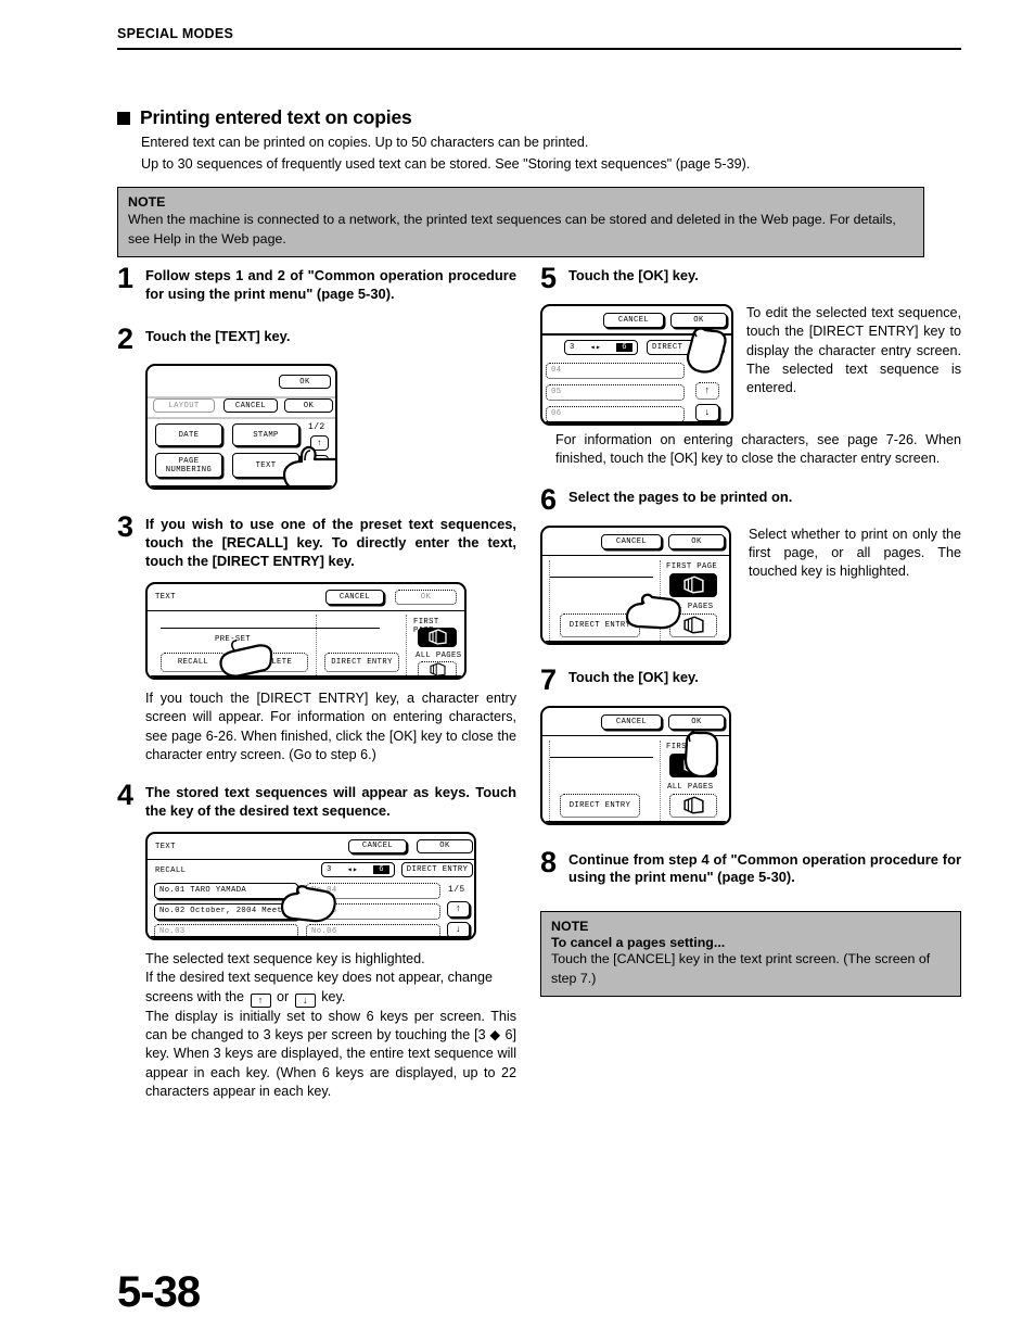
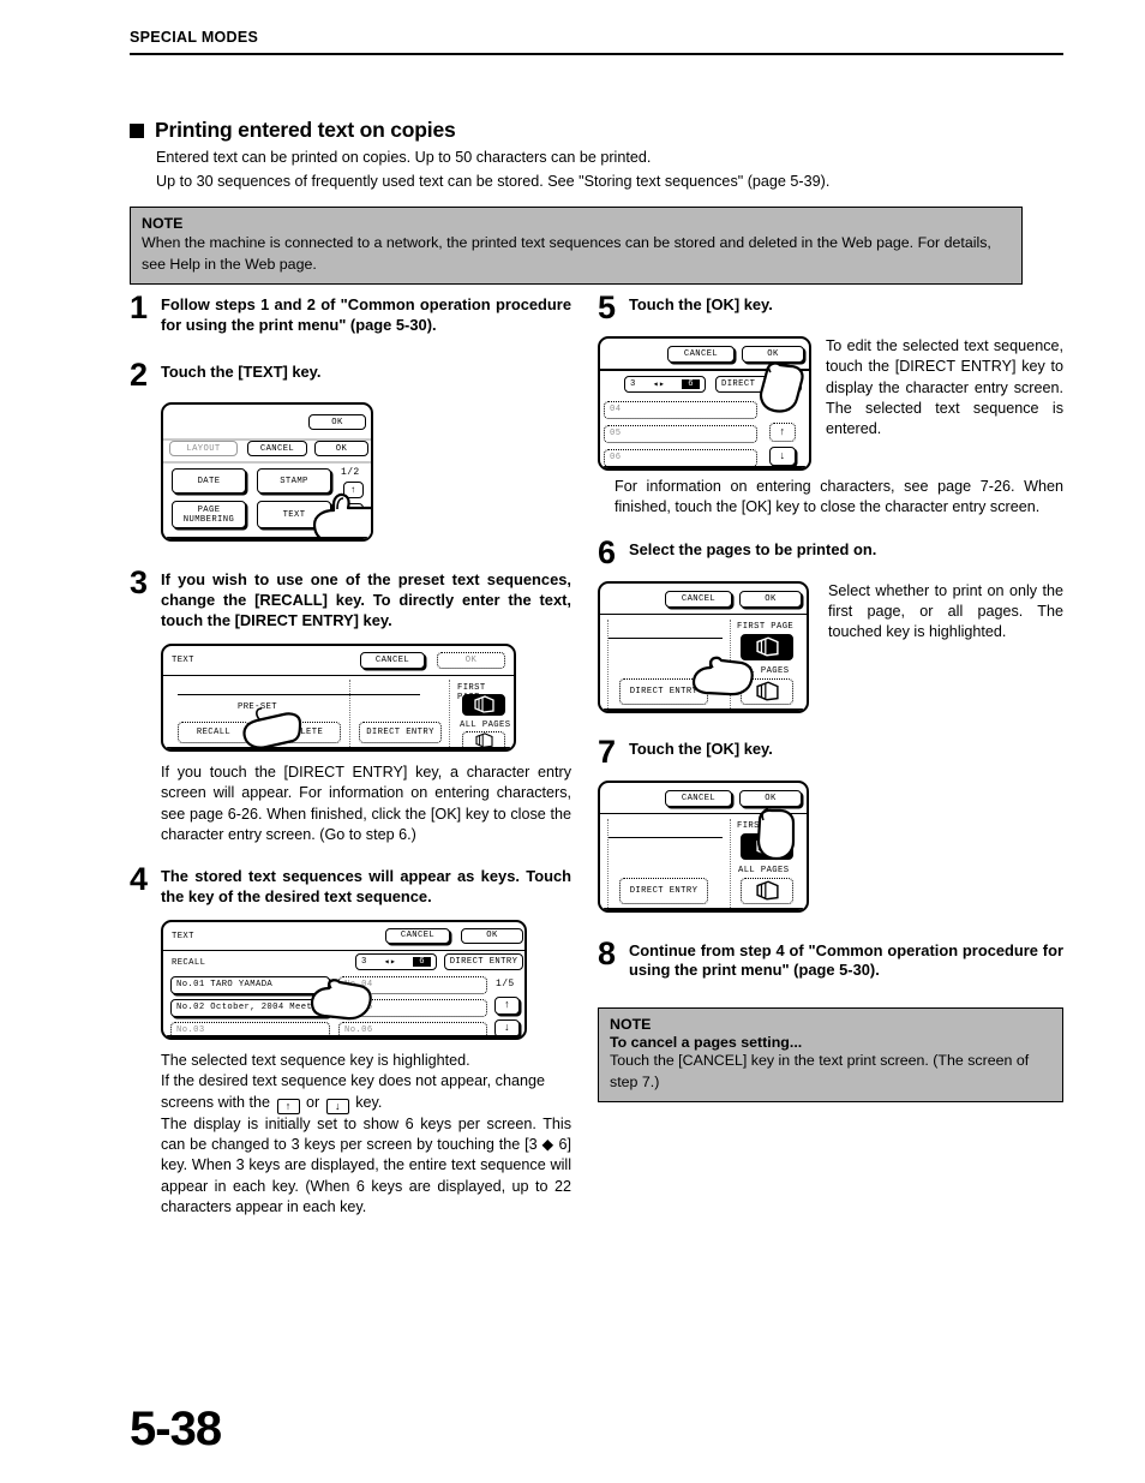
  SPECIAL MODES
  Printing entered text on copies
  Entered text can be printed on copies. Up to 50 characters can be printed.
  Up to 30 sequences of frequently used text can be stored. See "Storing text sequences" (page 5-39).
  NOTE
  When the machine is connected to a network, the printed text sequences can be stored and deleted in the Web page. For details, see Help in the Web page.
  1
  Follow steps 1 and 2 of "Common operation procedure for using the print menu" (page 5-30).
  2
  Touch the [TEXT] key.
  OK
  LAYOUT
  CANCEL
  OK
  DATE
  STAMP
  PAGE
  NUMBERING
  TEXT
  1/2
  ↑
  3
- If you wish to use one of the preset text sequences, touch the [RECALL] key. To directly enter the text, touch the [DIRECT ENTRY] key.
+ If you wish to use one of the preset text sequences, change the [RECALL] key. To directly enter the text, touch the [DIRECT ENTRY] key.
  TEXT
  CANCEL
  OK
  PRE-SET
  RECALL
  DIRECT ENTRY
  ALL PAGES
  If you touch the [DIRECT ENTRY] key, a character entry screen will appear. For information on entering characters, see page 6-26. When finished, click the [OK] key to close the character entry screen. (Go to step 6.)
  4
  The stored text sequences will appear as keys. Touch the key of the desired text sequence.
  TEXT
  CANCEL
  OK
  RECALL
  3
  ◂▸
  6
  DIRECT ENTRY
  No.01 TARO YAMADA
  No.02 October, 2004 Meet
  No.03
  No.06
  1/5
  ↑
  ↓
  The selected text sequence key is highlighted.
  If the desired text sequence key does not appear, change screens with the ↑ or ↓ key.
  The display is initially set to show 6 keys per screen. This can be changed to 3 keys per screen by touching the [3 ◆ 6] key. When 3 keys are displayed, the entire text sequence will appear in each key. (When 6 keys are displayed, up to 22 characters appear in each key.
  5
  Touch the [OK] key.
  CANCEL
  OK
  3
  ◂▸
  6
  DIRECT
  04
  05
  06
  ↑
  ↓
  To edit the selected text sequence, touch the [DIRECT ENTRY] key to display the character entry screen. The selected text sequence is entered.
  For information on entering characters, see page 7-26. When finished, touch the [OK] key to close the character entry screen.
  6
  Select the pages to be printed on.
  CANCEL
  OK
  FIRST PAGE
  DIRECT ENTRY
  Select whether to print on only the first page, or all pages. The touched key is highlighted.
  7
  Touch the [OK] key.
  CANCEL
  OK
  FIRS
  ALL PAGES
  DIRECT ENTRY
  8
  Continue from step 4 of "Common operation procedure for using the print menu" (page 5-30).
  NOTE
  To cancel a pages setting...
  Touch the [CANCEL] key in the text print screen. (The screen of step 7.)
  5-38
